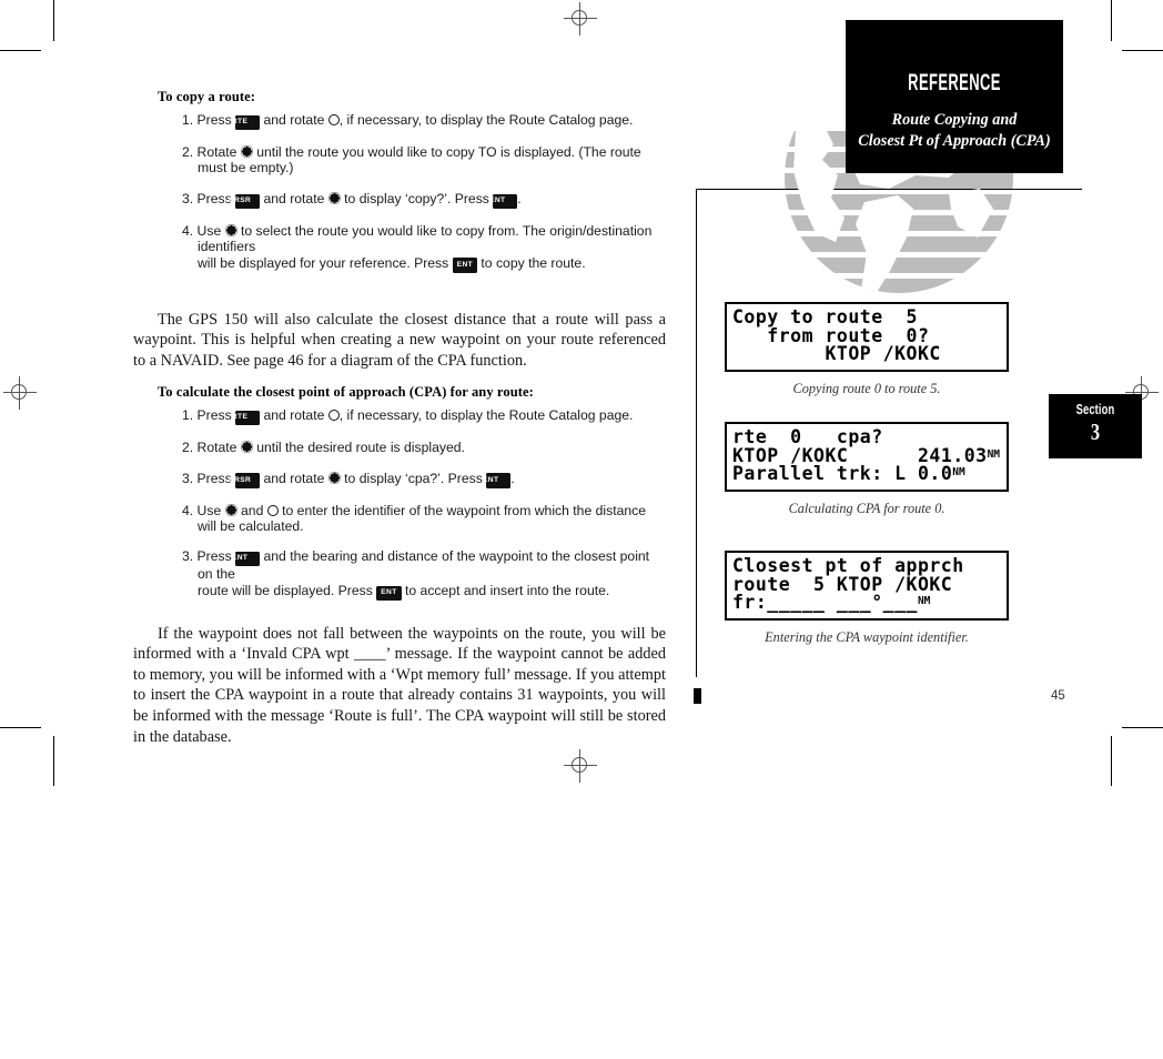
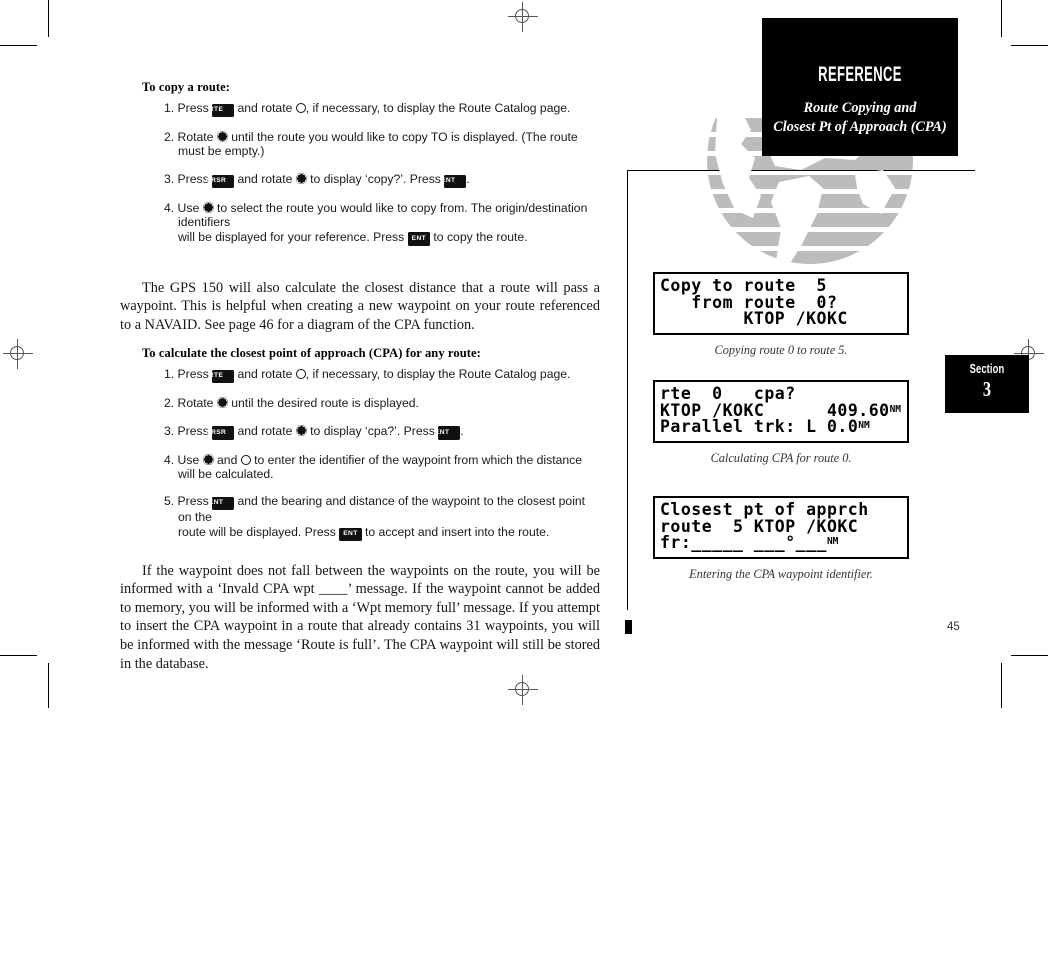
  To copy a route:
  1. Press and rotate , if necessary, to display the Route Catalog page.
  2. Rotate until the route you would like to copy TO is displayed. (The route must be empty.)
  3. Pres and rotate to display ‘copy?’. Press .
  4. Use to select the route you would like to copy from. The origin/destination identifiers
  will be displayed for your reference. Press to copy the route.
  The GPS 150 will also calculate the closest distance that a route will pass a waypoint. This is helpful when creating a new waypoint on your route referenced to a NAVAID. See page 46 for a diagram of the CPA function.
  To calculate the closest point of approach (CPA) for any route:
  1. Press and rotate , if necessary, to display the Route Catalog page.
  2. Rotate until the desired route is displayed.
  3. Pres and rotate to display ‘cpa?’. Press .
  4. Use and to enter the identifier of the waypoint from which the distance
  will be calculated.
- 3. Press and the bearing and distance of the waypoint to the closest point on the
+ 5. Press and the bearing and distance of the waypoint to the closest point on the
  route will be displayed. Press to accept and insert into the route.
  If the waypoint does not fall between the waypoints on the route, you will be informed with a ‘Invald CPA wpt ____’ message. If the waypoint cannot be added to memory, you will be informed with a ‘Wpt memory full’ message. If you attempt to insert the CPA waypoint in a route that already contains 31 waypoints, you will be informed with the message ‘Route is full’. The CPA waypoint will still be stored in the database.
  REFERENCE
  Route Copying and
  Closest Pt of Approach (CPA)
  Copy to route 5
  from route 0?
  KTOP /KOKC
  Copying route 0 to route 5.
  rte 0 cpa?
- KTOP /KOKC 241.03NM
+ KTOP /KOKC 409.60NM
  Parallel trk: L 0.0NM
  Calculating CPA for route 0.
  Closest pt of apprch
  route 5 KTOP /KOKC
  fr:_____ ___°___NM
  Entering the CPA waypoint identifier.
  Section
  3
  45
